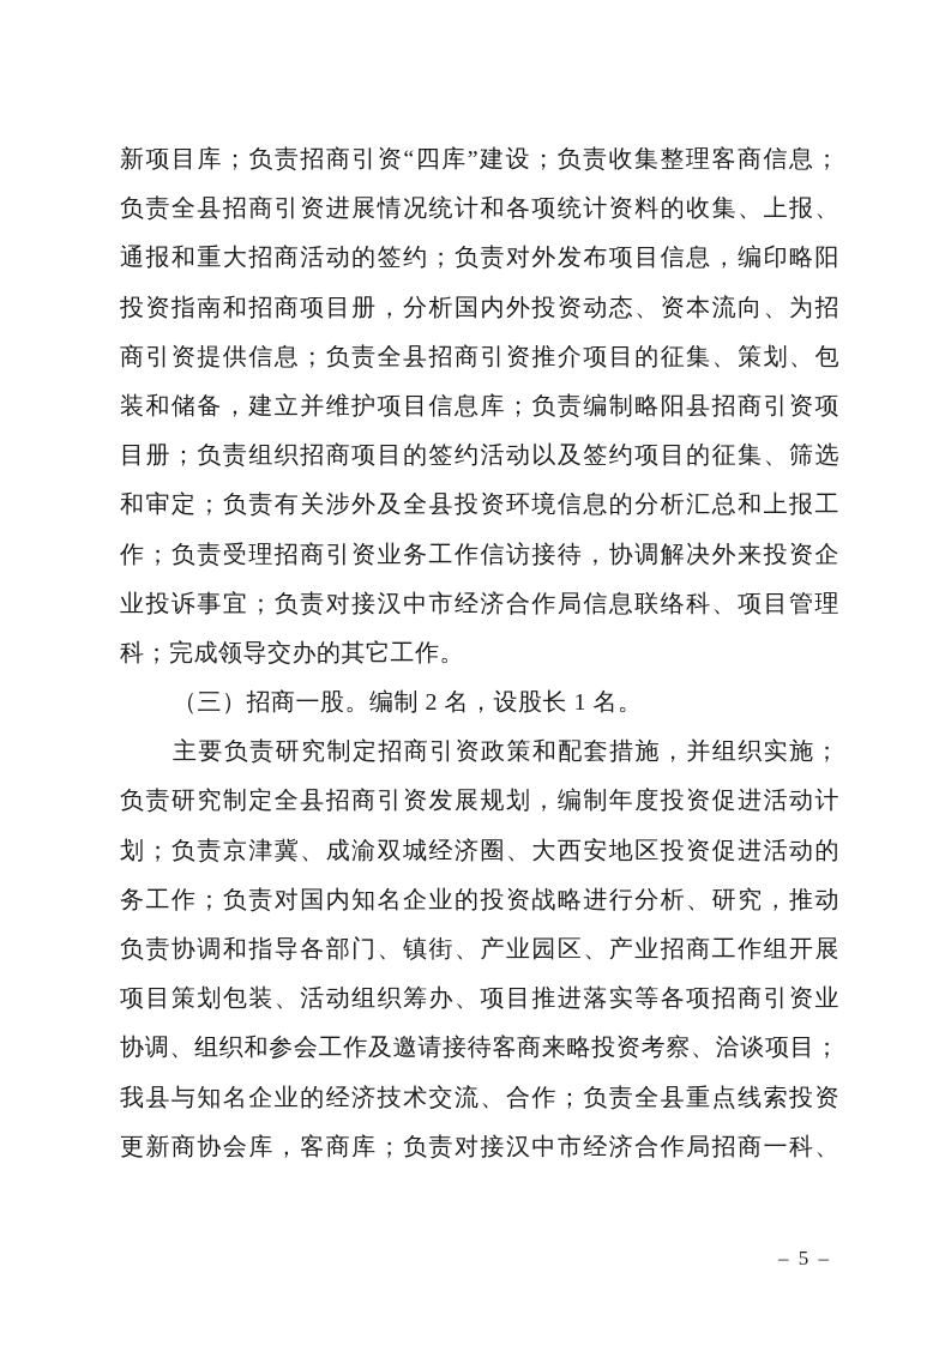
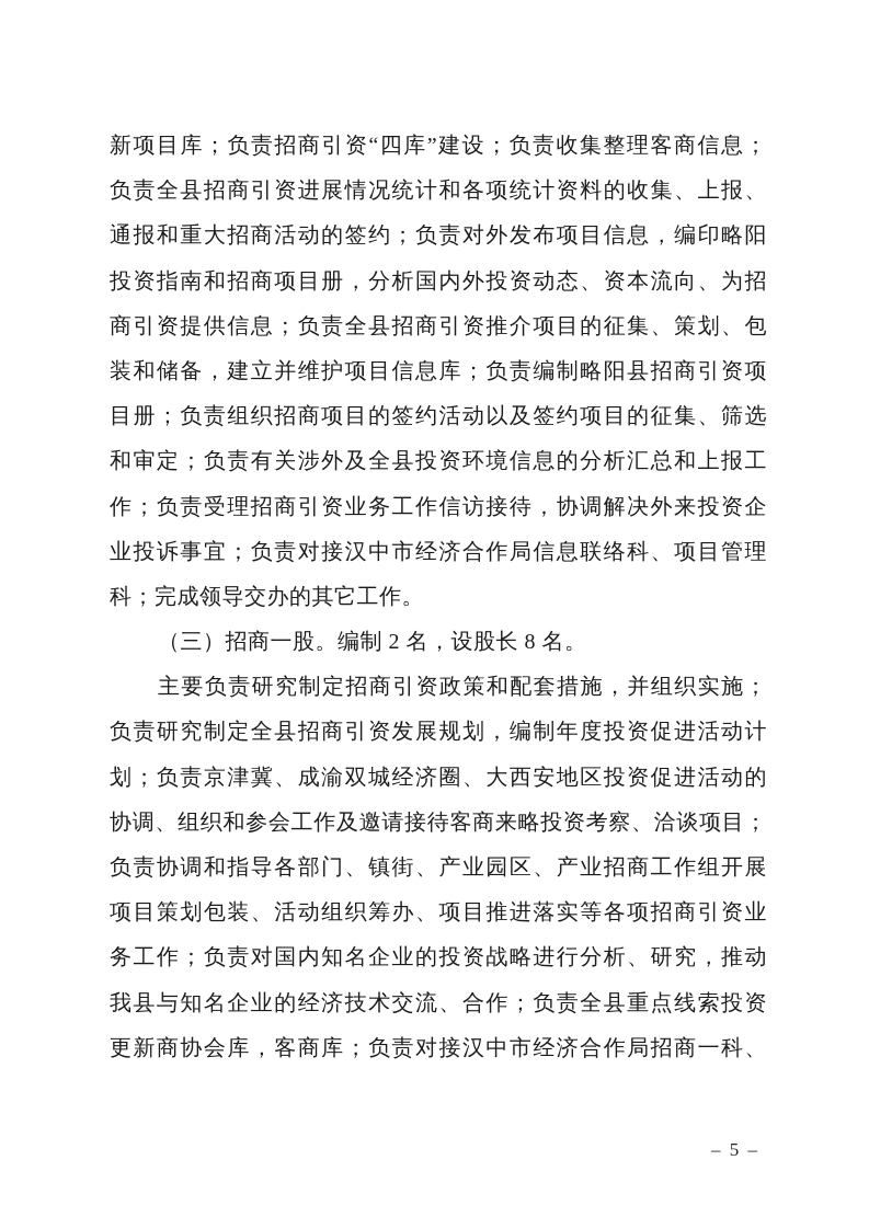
  新项目库；负责招商引资“四库”建设；负责收集整理客商信息；
  负责全县招商引资进展情况统计和各项统计资料的收集、上报、
  通报和重大招商活动的签约；负责对外发布项目信息，编印略阳
  投资指南和招商项目册，分析国内外投资动态、资本流向、为招
  商引资提供信息；负责全县招商引资推介项目的征集、策划、包
  装和储备，建立并维护项目信息库；负责编制略阳县招商引资项
  目册；负责组织招商项目的签约活动以及签约项目的征集、筛选
  和审定；负责有关涉外及全县投资环境信息的分析汇总和上报工
  作；负责受理招商引资业务工作信访接待，协调解决外来投资企
  业投诉事宜；负责对接汉中市经济合作局信息联络科、项目管理
  科；完成领导交办的其它工作。
- （三）招商一股。编制 2 名，设股长 1 名。
+ （三）招商一股。编制 2 名，设股长 8 名。
  主要负责研究制定招商引资政策和配套措施，并组织实施；
  负责研究制定全县招商引资发展规划，编制年度投资促进活动计
  划；负责京津冀、成渝双城经济圈、大西安地区投资促进活动的
- 务工作；负责对国内知名企业的投资战略进行分析、研究，推动
+ 协调、组织和参会工作及邀请接待客商来略投资考察、洽谈项目；
  负责协调和指导各部门、镇街、产业园区、产业招商工作组开展
  项目策划包装、活动组织筹办、项目推进落实等各项招商引资业
- 协调、组织和参会工作及邀请接待客商来略投资考察、洽谈项目；
+ 务工作；负责对国内知名企业的投资战略进行分析、研究，推动
  我县与知名企业的经济技术交流、合作；负责全县重点线索投资
  更新商协会库，客商库；负责对接汉中市经济合作局招商一科、
  – 5 –
